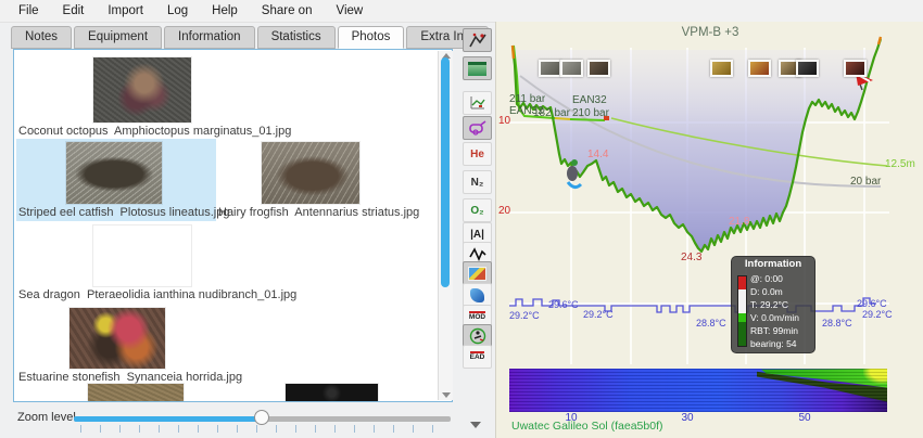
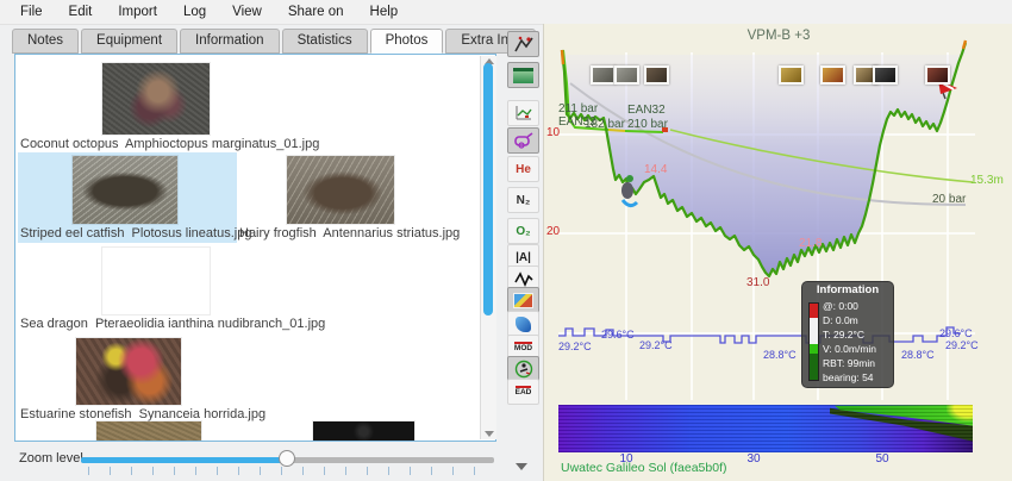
  File
  Edit
  Import
  Log
- Help
+ View
  Share on
- View
+ Help
  Notes
  Equipment
  Information
  Statistics
  Photos
  Extra In
  Coconut octopus Amphioctopus marginatus_01.jpg
  Striped eel catfish Plotosus lineatus.jpg
  Hairy frogfish Antennarius striatus.jpg
  Sea dragon Pteraeolidia ianthina nudibranch_01.jpg
  Estuarine stonefish Synanceia horrida.jpg
  Zoom leve
  He
  N₂
  O₂
  |A|
  VPM-B +3
  10
  20
  211 bar
  EAN32
  182 bar
  EAN32
  210 bar
  20 bar
- 12.5m
+ 15.3m
  14.4
  21.8
- 24.3
+ 31.0
  29.2°C
  29.6°C
  29.2°C
  28.8°C
  28.8°C
  29.6°C
  29.2°C
  Information
  @: 0:00
  D: 0.0m
  T: 29.2°C
  V: 0.0m/min
  RBT: 99min
  bearing: 54
  10
  30
  50
  Uwatec Galileo Sol (faea5b0f)
